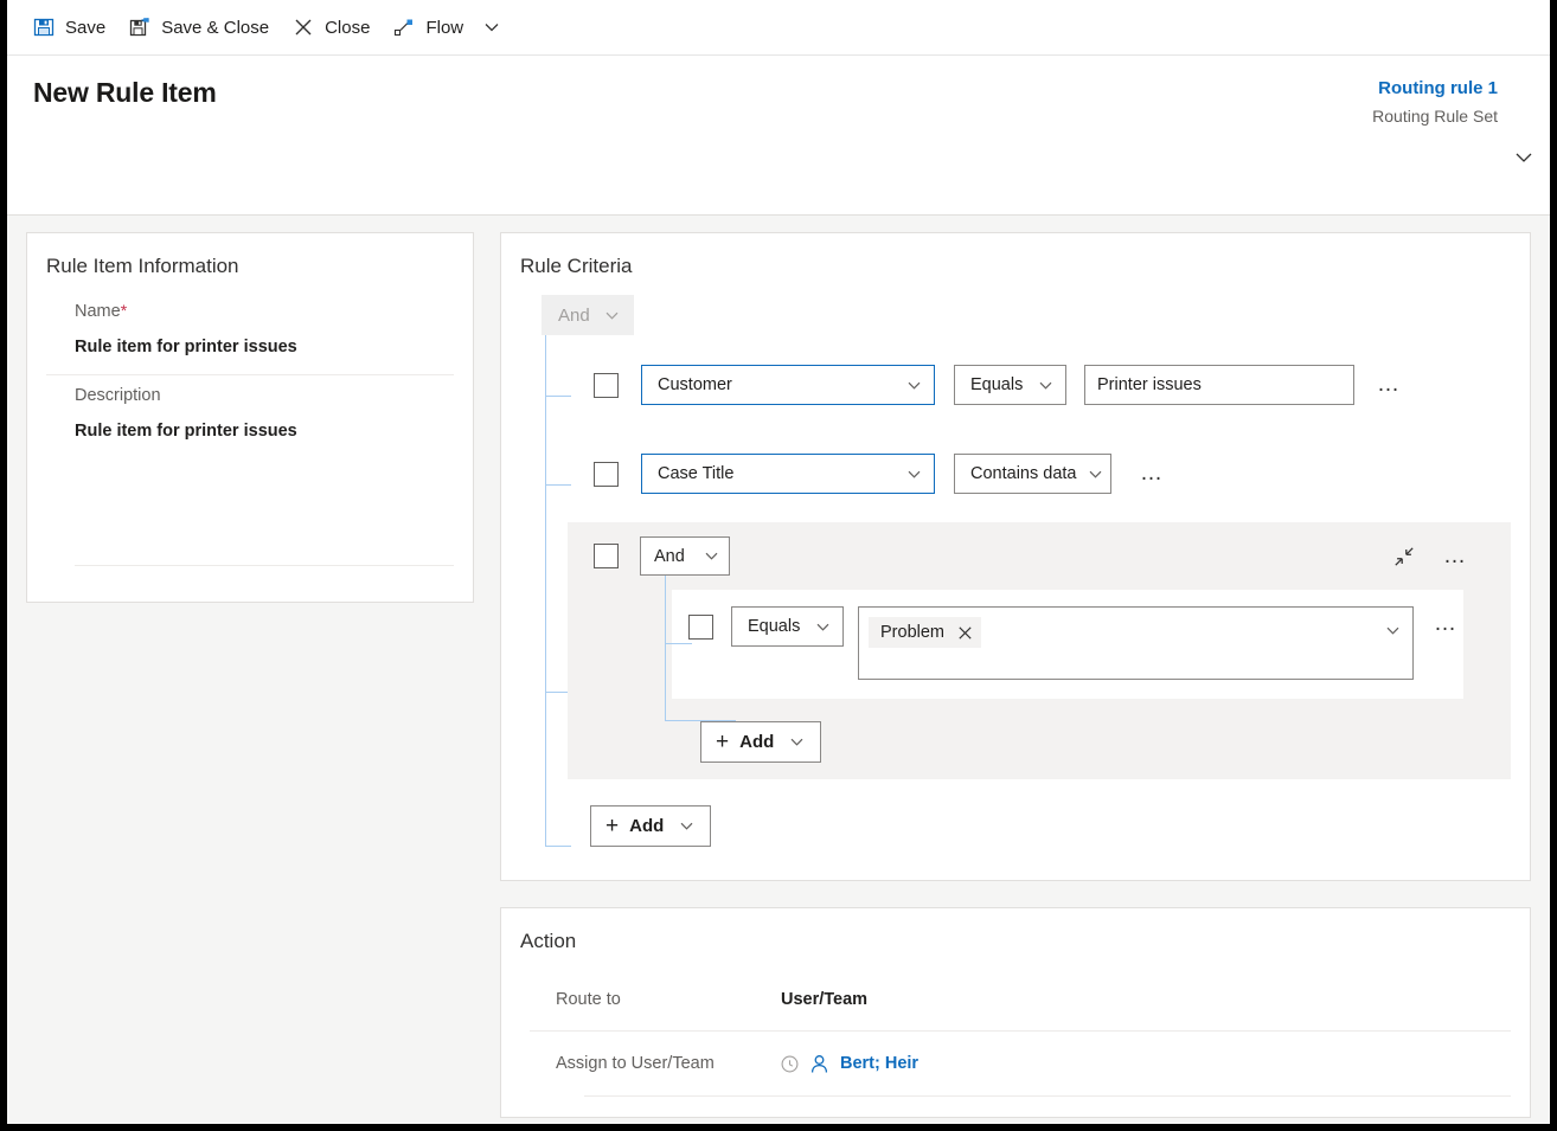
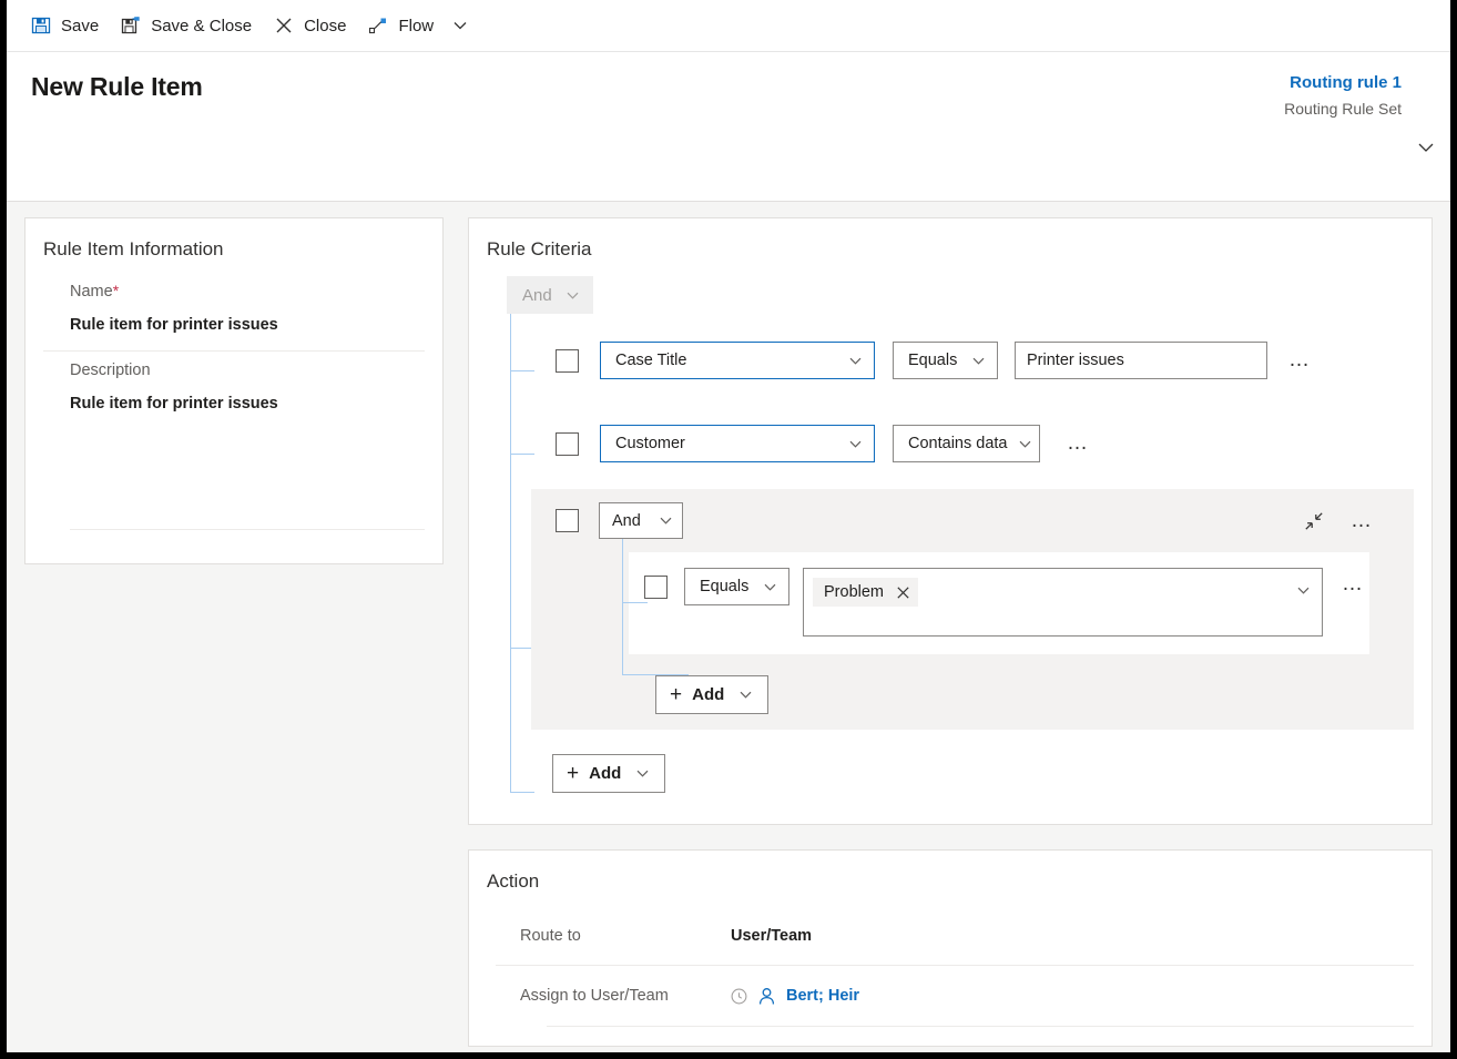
  Save
  Save & Close
  Close
  Flow
  New Rule Item
  Routing rule 1
  Routing Rule Set
  Rule Item Information
  Name*
  Rule item for printer issues
  Description
  Rule item for printer issues
  Rule Criteria
  And
- Customer
+ Case Title
  Equals
  Printer issues
  …
- Case Title
+ Customer
  Contains data
  …
  And
  …
  Equals
  Problem
  …
  +
  Add
  +
  Add
  Action
  Route to
  User/Team
  Assign to User/Team
  Bert; Heir
